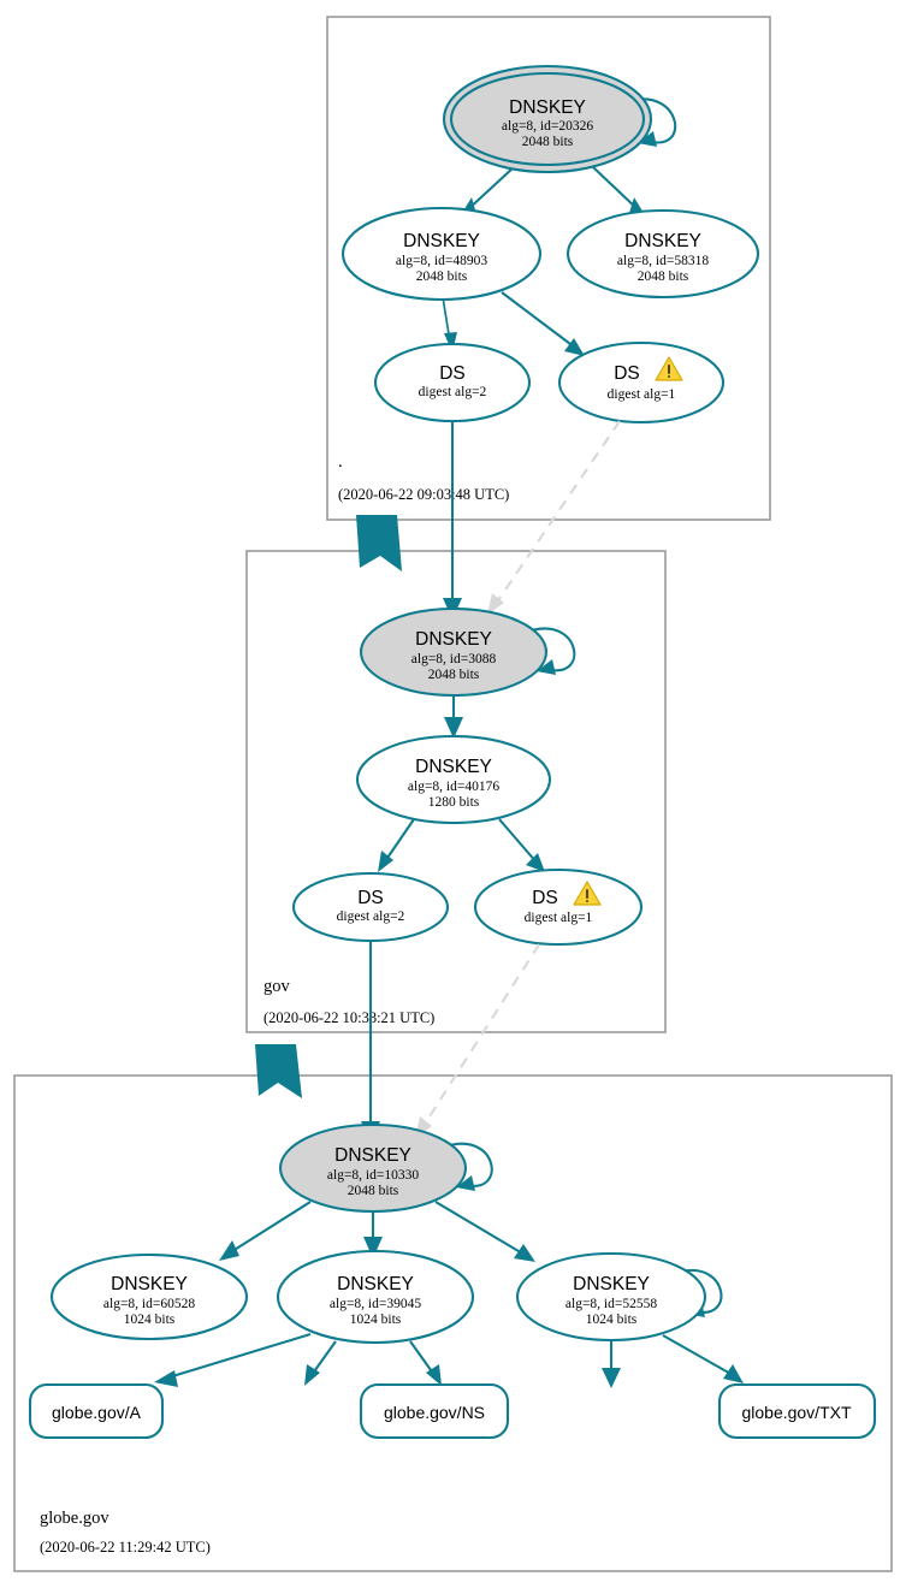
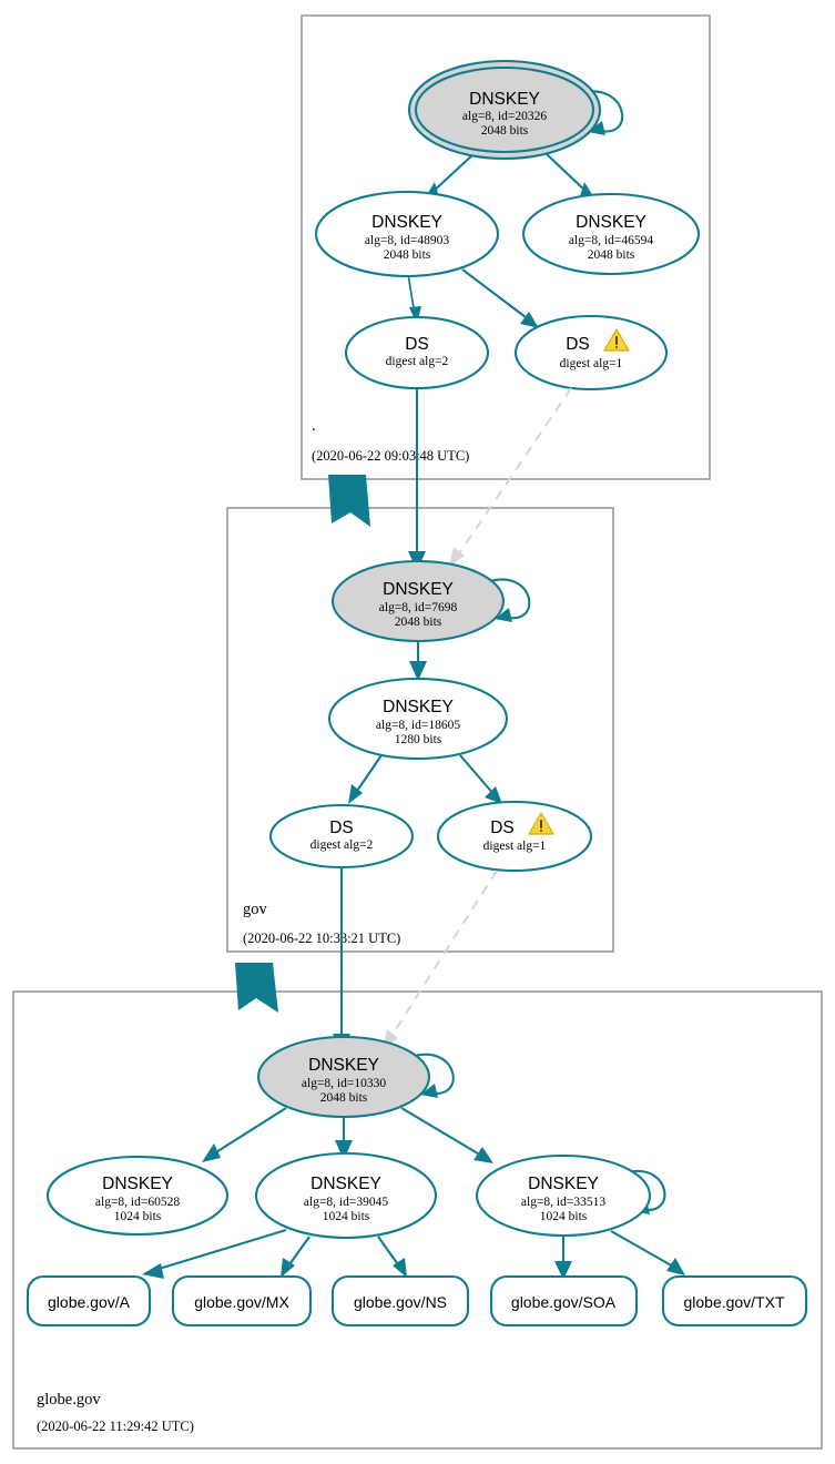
  DNSKEY
  alg=8, id=20326
  2048 bits
  DNSKEY
  alg=8, id=48903
  2048 bits
  DNSKEY
- alg=8, id=58318
+ alg=8, id=46594
  2048 bits
  DS
  digest alg=2
  DS
  digest alg=1
  .
  (2020-06-22 09:0348 UTC)
  DNSKEY
- alg=8, id=3088
+ alg=8, id=7698
  2048 bits
  DNSKEY
- alg=8, id=40176
+ alg=8, id=18605
  1280 bits
  DS
  digest alg=2
  DS
  digest alg=1
  gov
  (2020-06-22 10:33:21 UTC)
  DNSKEY
  alg=8, id=10330
  2048 bits
  DNSKEY
  alg=8, id=60528
  1024 bits
  DNSKEY
  alg=8, id=39045
  1024 bits
  DNSKEY
- alg=8, id=52558
+ alg=8, id=33513
  1024 bits
  globe.gov/A
+ globe.gov/MX
  globe.gov/NS
+ globe.gov/SOA
  globe.gov/TXT
  globe.gov
  (2020-06-22 11:29:42 UTC)
